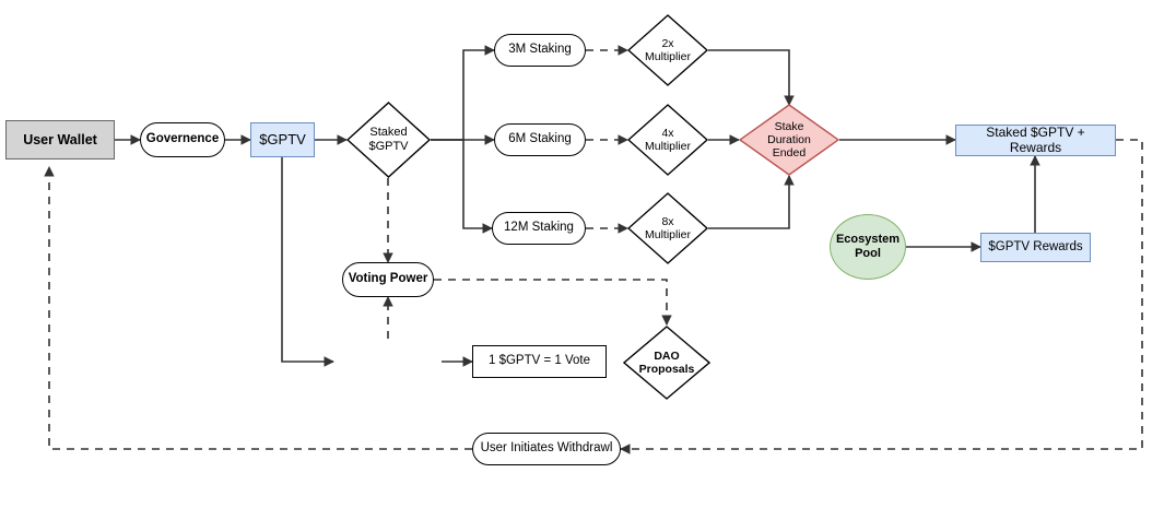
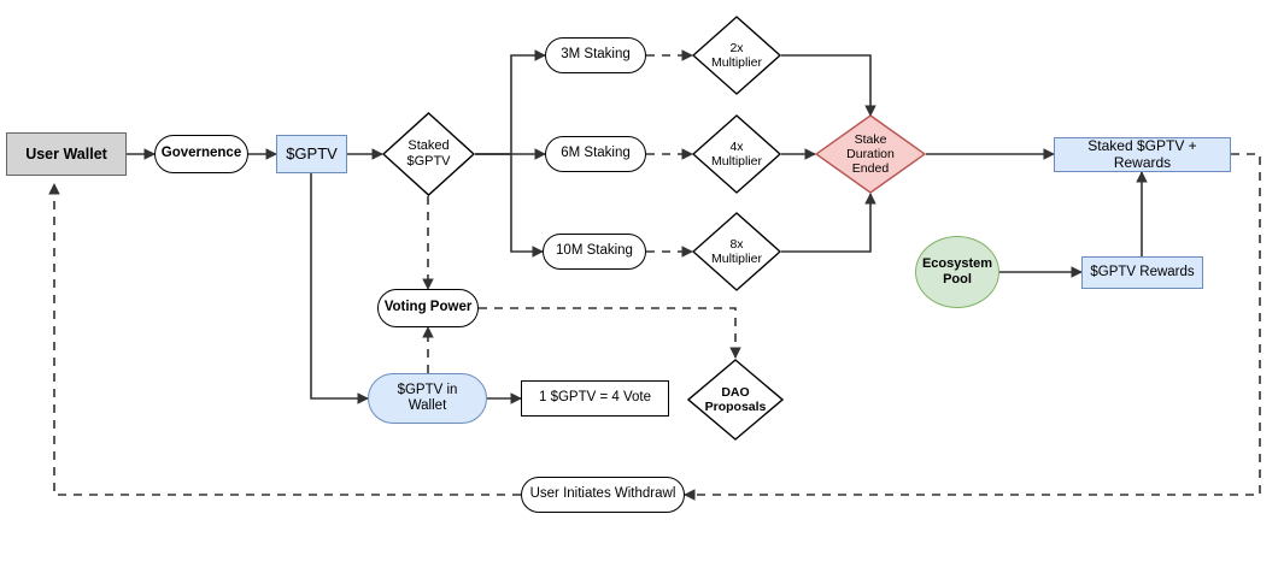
  User Wallet
  Governence
  $GPTV
  Staked
  $GPTV
  3M Staking
  6M Staking
- 12M Staking
+ 10M Staking
  2x
  Multiplier
  4x
  Multiplier
  8x
  Multiplier
  Stake
  Duration
  Ended
  Staked $GPTV + Rewards
  Ecosystem
  Pool
  $GPTV Rewards
  Voting Power
+ $GPTV in
+ Wallet
- 1 $GPTV = 1 Vote
+ 1 $GPTV = 4 Vote
  DAO
  Proposals
  User Initiates Withdrawl
